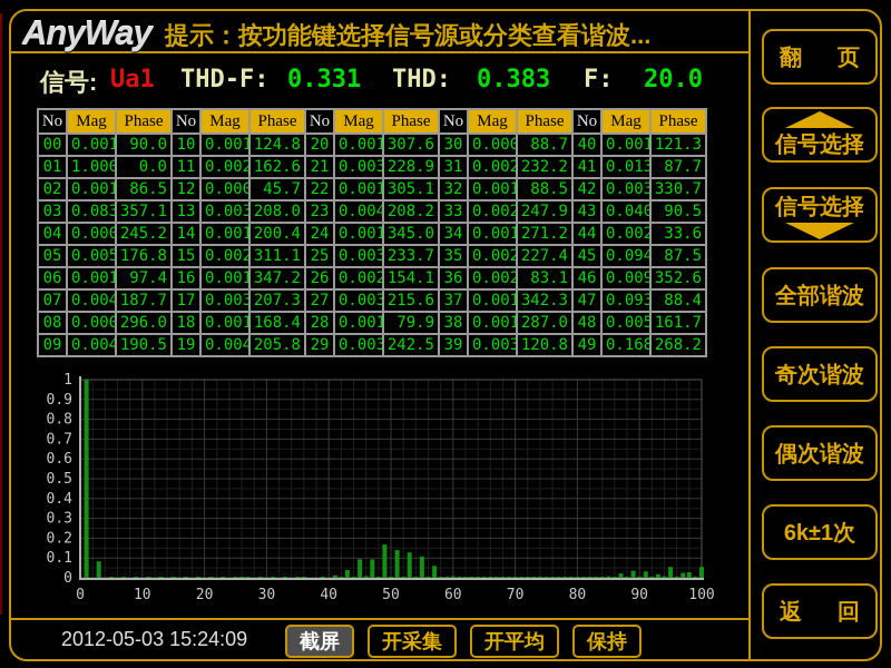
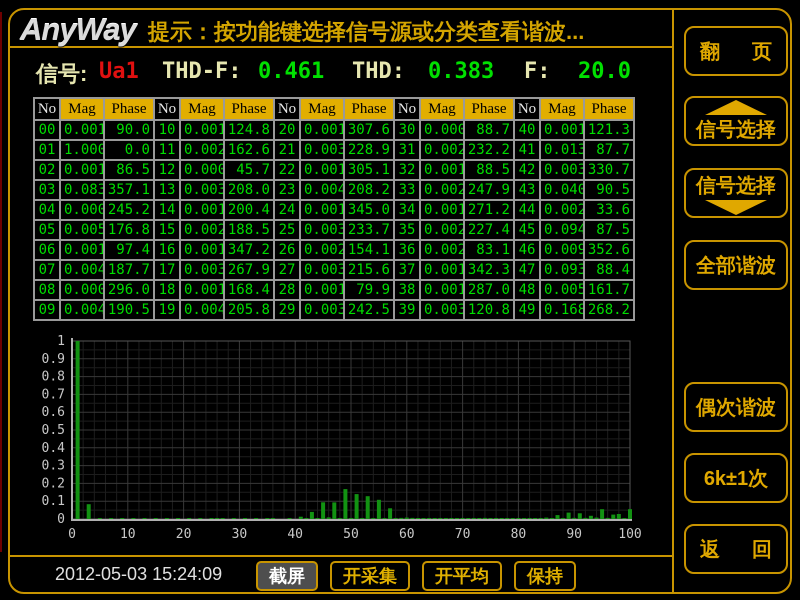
  AnyWay
  提示：按功能键选择信号源或分类查看谐波...
  信号:
  Ua1
  THD-F:
- 0.331
+ 0.461
  THD:
  0.383
  F:
  20.0
  No
  Mag
  Phase
  No
  Mag
  Phase
  No
  Mag
  Phase
  No
  Mag
  Phase
  No
  Mag
  Phase
  00
  0.001
  90.0
  10
  0.001
  124.8
  20
  0.001
  307.6
  30
  0.000
  88.7
  40
  0.001
  121.3
  01
  1.000
  0.0
  11
  0.002
  162.6
  21
  0.003
  228.9
  31
  0.002
  232.2
  41
  0.013
  87.7
  02
  0.001
  86.5
  12
  0.000
  45.7
  22
  0.001
  305.1
  32
  0.001
  88.5
  42
  0.003
  330.7
  03
  0.083
  357.1
  13
  0.003
  208.0
  23
  0.004
  208.2
  33
  0.002
  247.9
  43
  0.040
  90.5
  04
  0.000
  245.2
  14
  0.001
  200.4
  24
  0.001
  345.0
  34
  0.001
  271.2
  44
  0.002
  33.6
  05
  0.005
  176.8
  15
  0.002
- 311.1
+ 188.5
  25
  0.003
  233.7
  35
  0.002
  227.4
  45
  0.094
  87.5
  06
  0.001
  97.4
  16
  0.001
  347.2
  26
  0.002
  154.1
  36
  0.002
  83.1
  46
  0.009
  352.6
  07
  0.004
  187.7
  17
  0.003
- 207.3
+ 267.9
  27
  0.003
  215.6
  37
  0.001
  342.3
  47
  0.093
  88.4
  08
  0.000
  296.0
  18
  0.001
  168.4
  28
  0.001
  79.9
  38
  0.001
  287.0
  48
  0.005
  161.7
  09
  0.004
  190.5
  19
  0.004
  205.8
  29
  0.003
  242.5
  39
  0.003
  120.8
  49
  0.168
  268.2
  0
  0.1
  0.2
  0.3
  0.4
  0.5
  0.6
  0.7
  0.8
  0.9
  1
  0
  10
  20
  30
  40
  50
  60
  70
  80
  90
  100
  翻
  页
  信号选择
  信号选择
  全部谐波
- 奇次谐波
  偶次谐波
  6k±1次
  返
  回
  2012-05-03 15:24:09
  截屏
  开采集
  开平均
  保持
